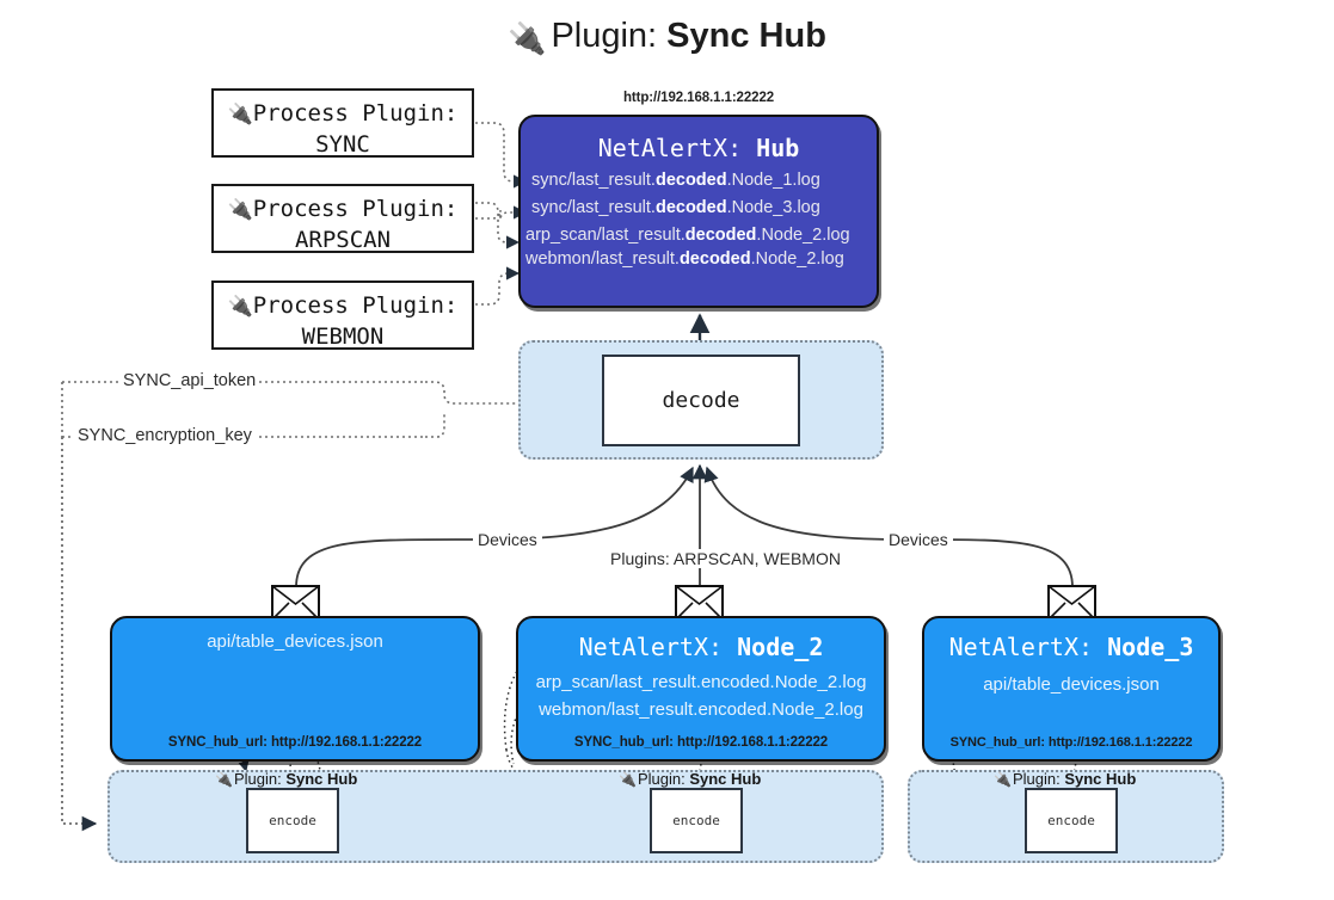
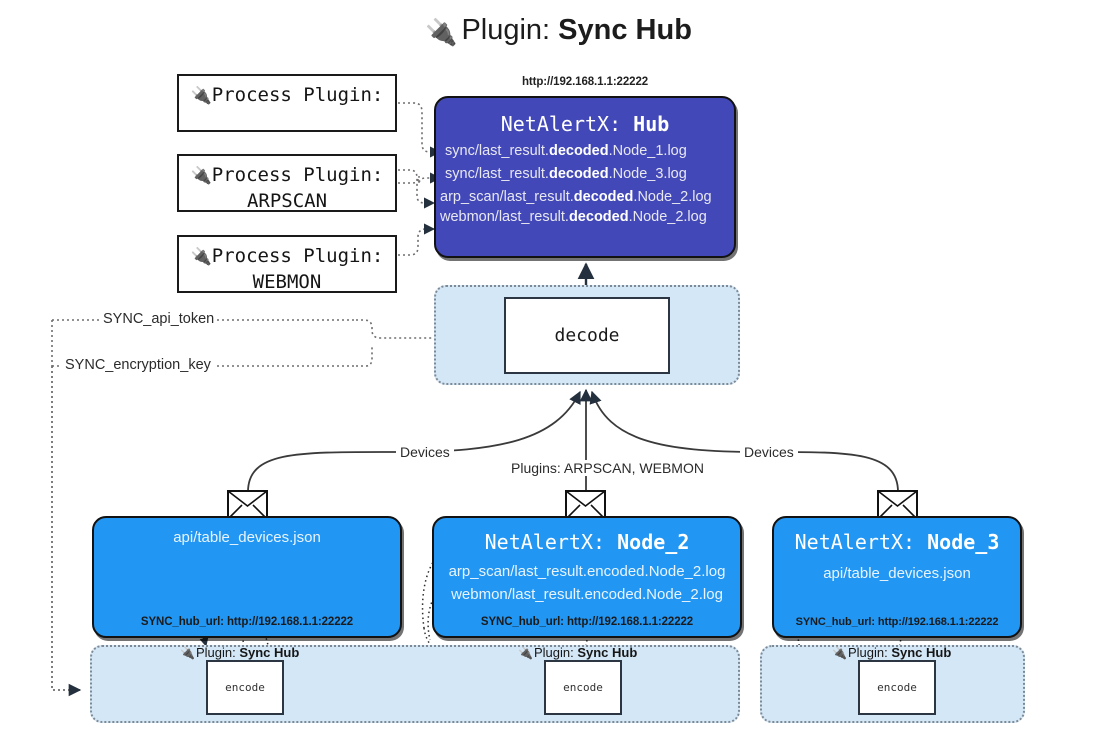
  🔌 Plugin: Sync Hub
  🔌Process Plugin:
- SYNC
  🔌Process Plugin:
  ARPSCAN
  🔌Process Plugin:
  WEBMON
  http://192.168.1.1:22222
  NetAlertX: Hub
  sync/last_result.decoded.Node_1.log
  sync/last_result.decoded.Node_3.log
  arp_scan/last_result.decoded.Node_2.log
  webmon/last_result.decoded.Node_2.log
  decode
  SYNC_api_token
  SYNC_encryption_key
  Devices
  Devices
  Plugins: ARPSCAN, WEBMON
  api/table_devices.json
  SYNC_hub_url: http://192.168.1.1:22222
  NetAlertX: Node_2
  arp_scan/last_result.encoded.Node_2.log
  webmon/last_result.encoded.Node_2.log
  SYNC_hub_url: http://192.168.1.1:22222
  NetAlertX: Node_3
  api/table_devices.json
  SYNC_hub_url: http://192.168.1.1:22222
  encode
  🔌Plugin: Sync Hub
  encode
  🔌Plugin: Sync Hub
  encode
  🔌Plugin: Sync Hub
